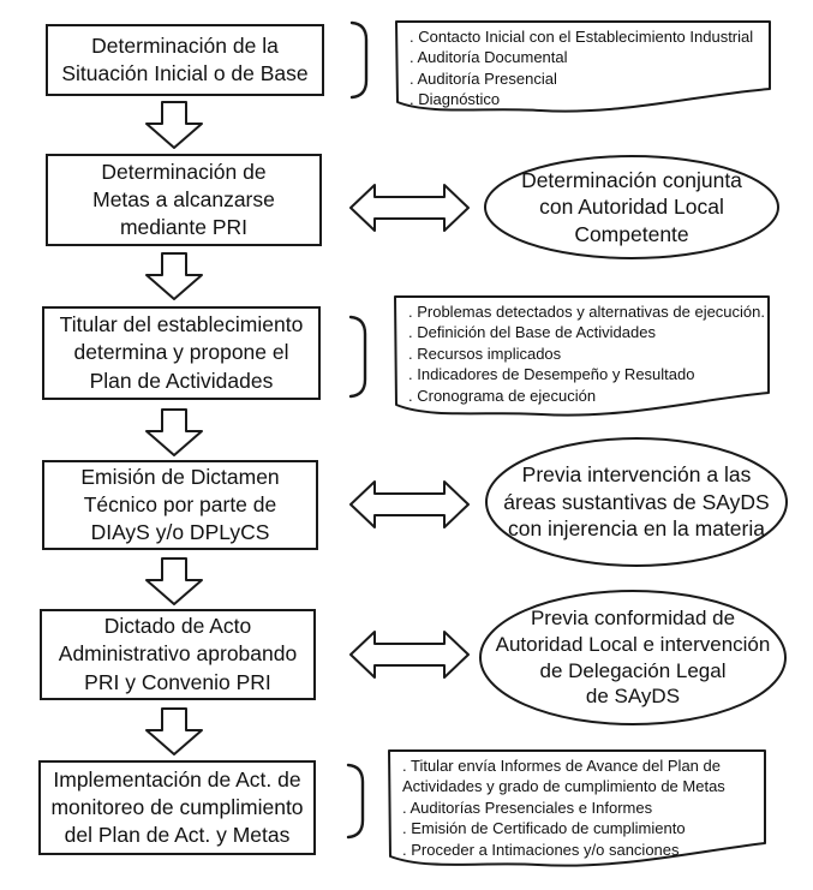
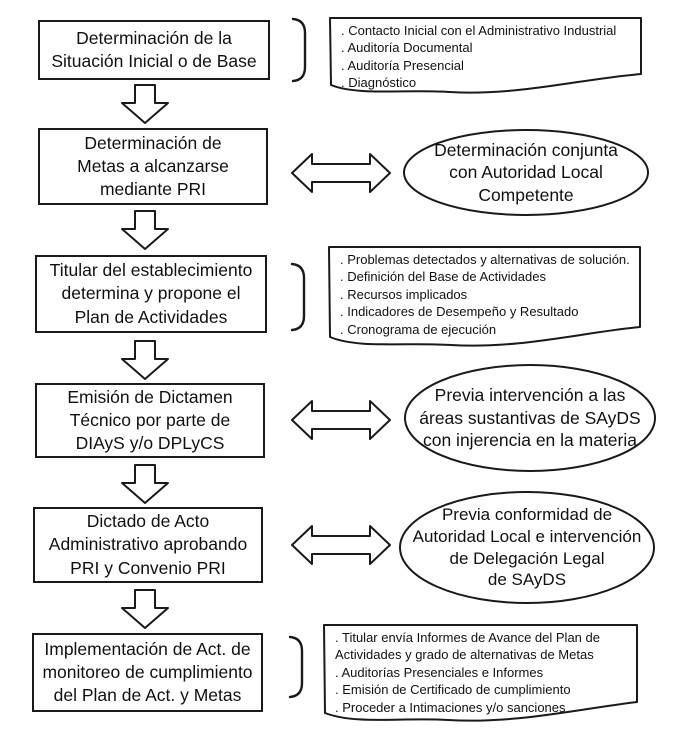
  Determinación de la
  Situación Inicial o de Base
  Determinación de
  Metas a alcanzarse
  mediante PRI
  Titular del establecimiento
  determina y propone el
  Plan de Actividades
  Emisión de Dictamen
  Técnico por parte de
  DIAyS y/o DPLyCS
  Dictado de Acto
  Administrativo aprobando
  PRI y Convenio PRI
  Implementación de Act. de
  monitoreo de cumplimiento
  del Plan de Act. y Metas
  Determinación conjunta
  con Autoridad Local
  Competente
  Previa intervención a las
  áreas sustantivas de SAyDS
  con injerencia en la materia
  Previa conformidad de
  Autoridad Local e intervención
  de Delegación Legal
  de SAyDS
- . Contacto Inicial con el Establecimiento Industrial
+ . Contacto Inicial con el Administrativo Industrial
  . Auditoría Documental
  . Auditoría Presencial
  . Diagnóstico
- . Problemas detectados y alternativas de ejecución.
+ . Problemas detectados y alternativas de solución.
  . Definición del Base de Actividades
  . Recursos implicados
  . Indicadores de Desempeño y Resultado
  . Cronograma de ejecución
  . Titular envía Informes de Avance del Plan de
- Actividades y grado de cumplimiento de Metas
+ Actividades y grado de alternativas de Metas
  . Auditorías Presenciales e Informes
  . Emisión de Certificado de cumplimiento
  . Proceder a Intimaciones y/o sanciones
